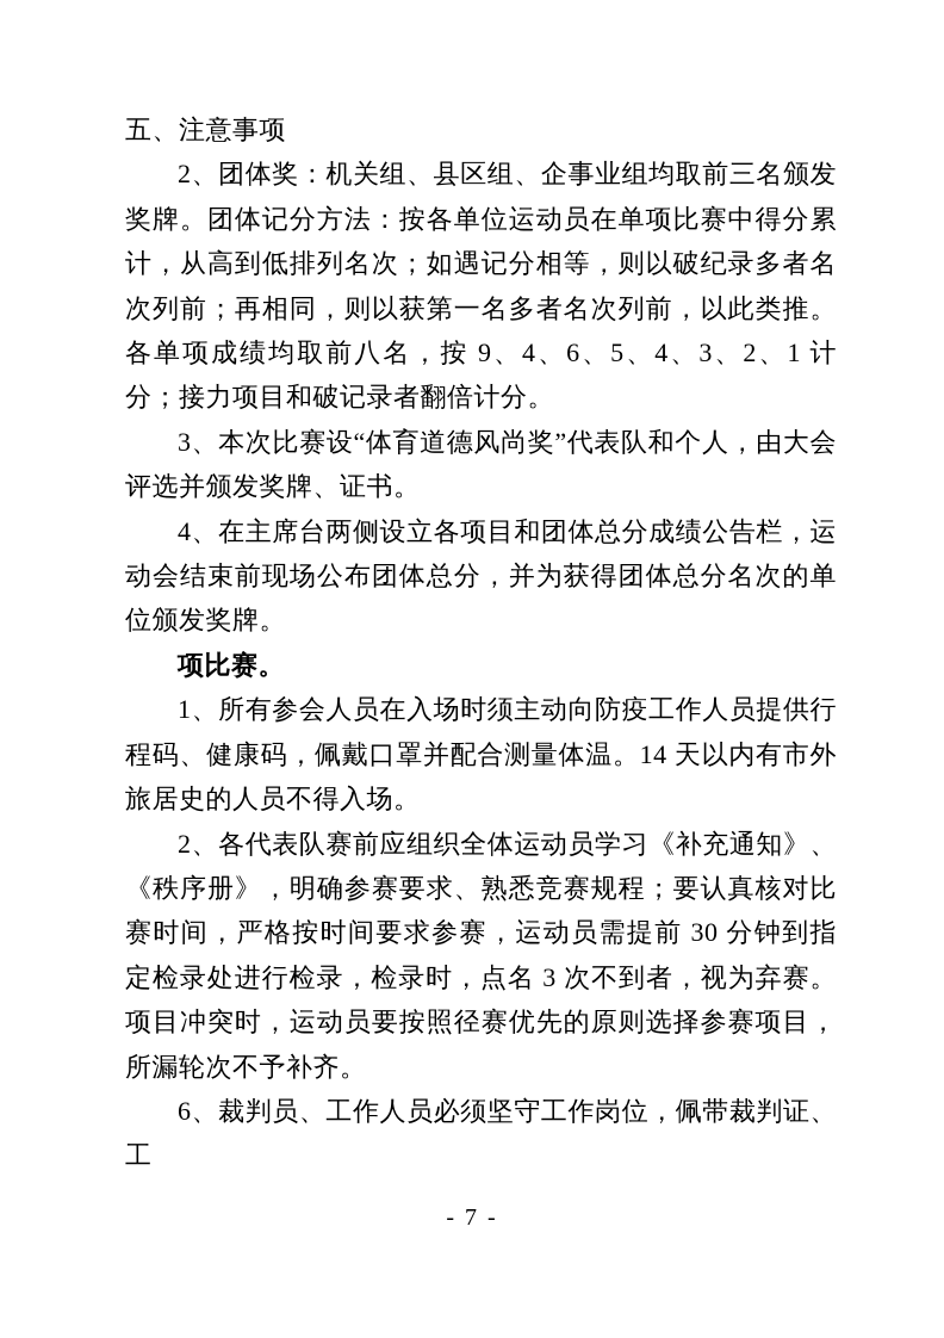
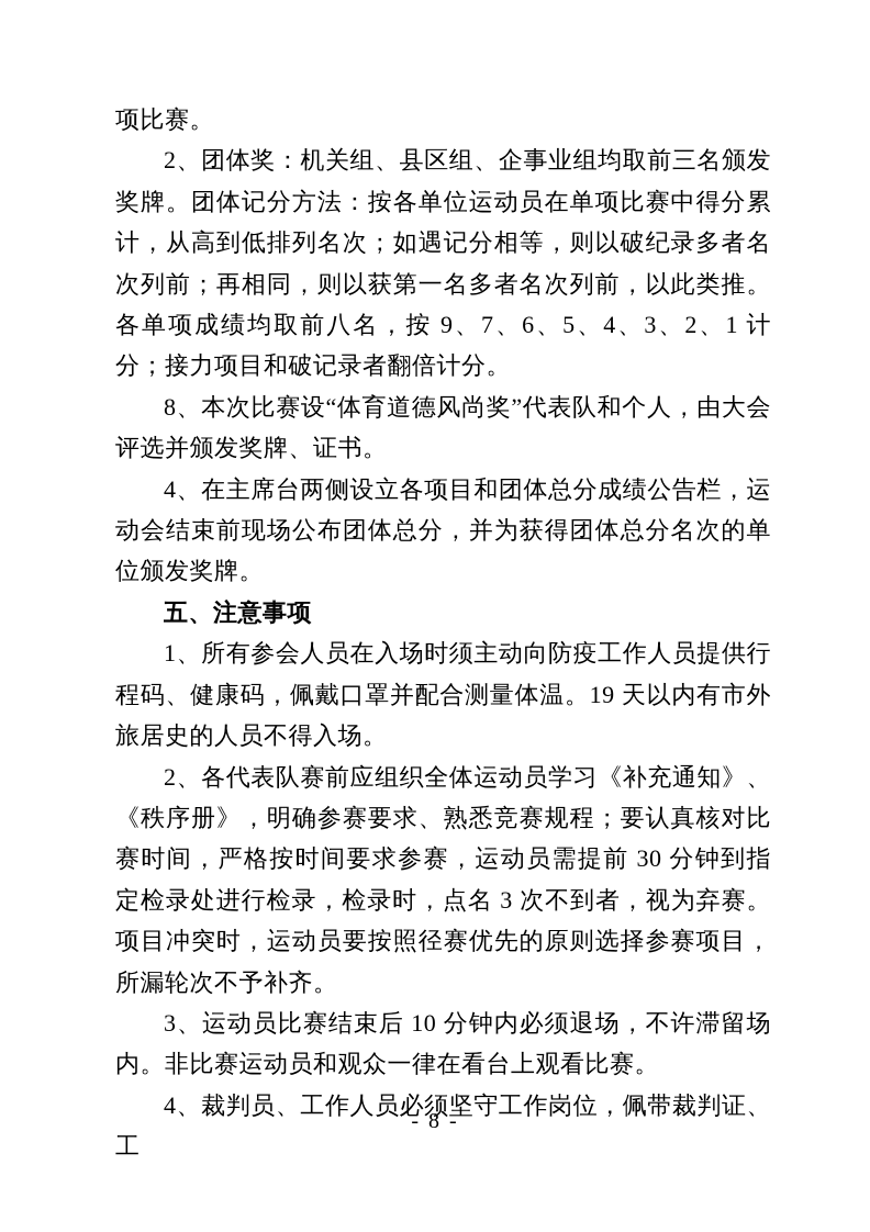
- 五、注意事项
+ 项比赛。
- 2、团体奖：机关组、县区组、企事业组均取前三名颁发奖牌。团体记分方法：按各单位运动员在单项比赛中得分累计，从高到低排列名次；如遇记分相等，则以破纪录多者名次列前；再相同，则以获第一名多者名次列前，以此类推。各单项成绩均取前八名，按 9、4、6、5、4、3、2、1 计分；接力项目和破记录者翻倍计分。
+ 2、团体奖：机关组、县区组、企事业组均取前三名颁发奖牌。团体记分方法：按各单位运动员在单项比赛中得分累计，从高到低排列名次；如遇记分相等，则以破纪录多者名次列前；再相同，则以获第一名多者名次列前，以此类推。各单项成绩均取前八名，按 9、7、6、5、4、3、2、1 计分；接力项目和破记录者翻倍计分。
- 3、本次比赛设“体育道德风尚奖”代表队和个人，由大会评选并颁发奖牌、证书。
+ 8、本次比赛设“体育道德风尚奖”代表队和个人，由大会评选并颁发奖牌、证书。
  4、在主席台两侧设立各项目和团体总分成绩公告栏，运动会结束前现场公布团体总分，并为获得团体总分名次的单位颁发奖牌。
- 项比赛。
+ 五、注意事项
- 1、所有参会人员在入场时须主动向防疫工作人员提供行程码、健康码，佩戴口罩并配合测量体温。14 天以内有市外旅居史的人员不得入场。
+ 1、所有参会人员在入场时须主动向防疫工作人员提供行程码、健康码，佩戴口罩并配合测量体温。19 天以内有市外旅居史的人员不得入场。
  2、各代表队赛前应组织全体运动员学习《补充通知》、《秩序册》，明确参赛要求、熟悉竞赛规程；要认真核对比赛时间，严格按时间要求参赛，运动员需提前 30 分钟到指定检录处进行检录，检录时，点名 3 次不到者，视为弃赛。项目冲突时，运动员要按照径赛优先的原则选择参赛项目，所漏轮次不予补齐。
+ 3、运动员比赛结束后 10 分钟内必须退场，不许滞留场内。非比赛运动员和观众一律在看台上观看比赛。
- 6、裁判员、工作人员必须坚守工作岗位，佩带裁判证、工
+ 4、裁判员、工作人员必须坚守工作岗位，佩带裁判证、工
- - 7 -
+ - 8 -
